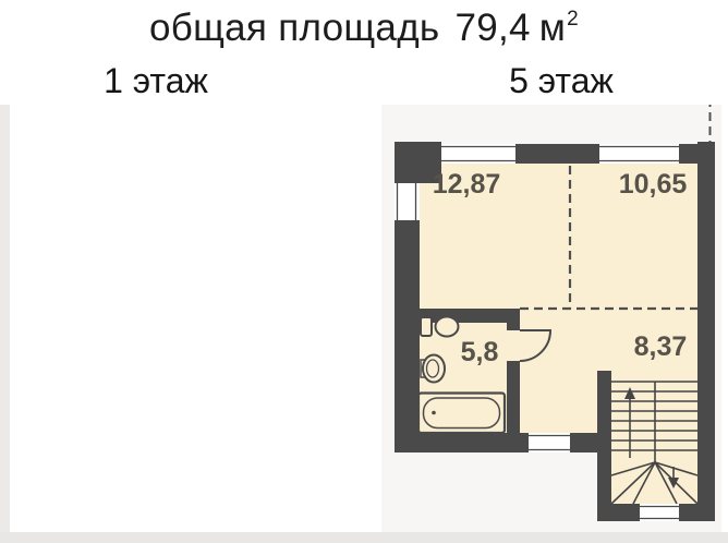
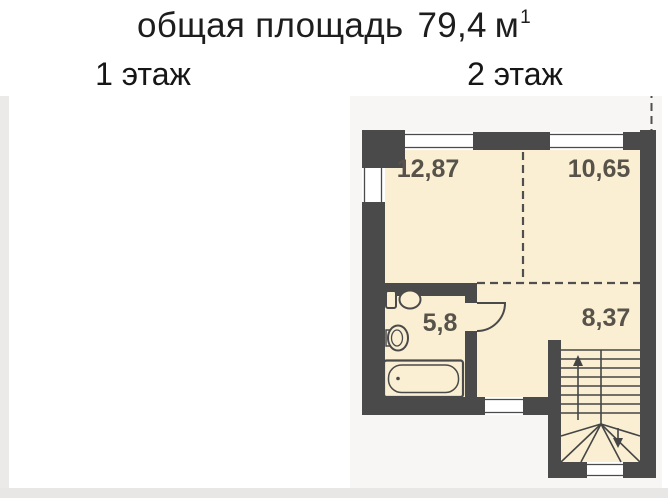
- общая площадь 79,4 м2
+ общая площадь 79,4 м1
  1 этаж
- 5 этаж
+ 2 этаж
  12,87
  10,65
  5,8
  8,37
